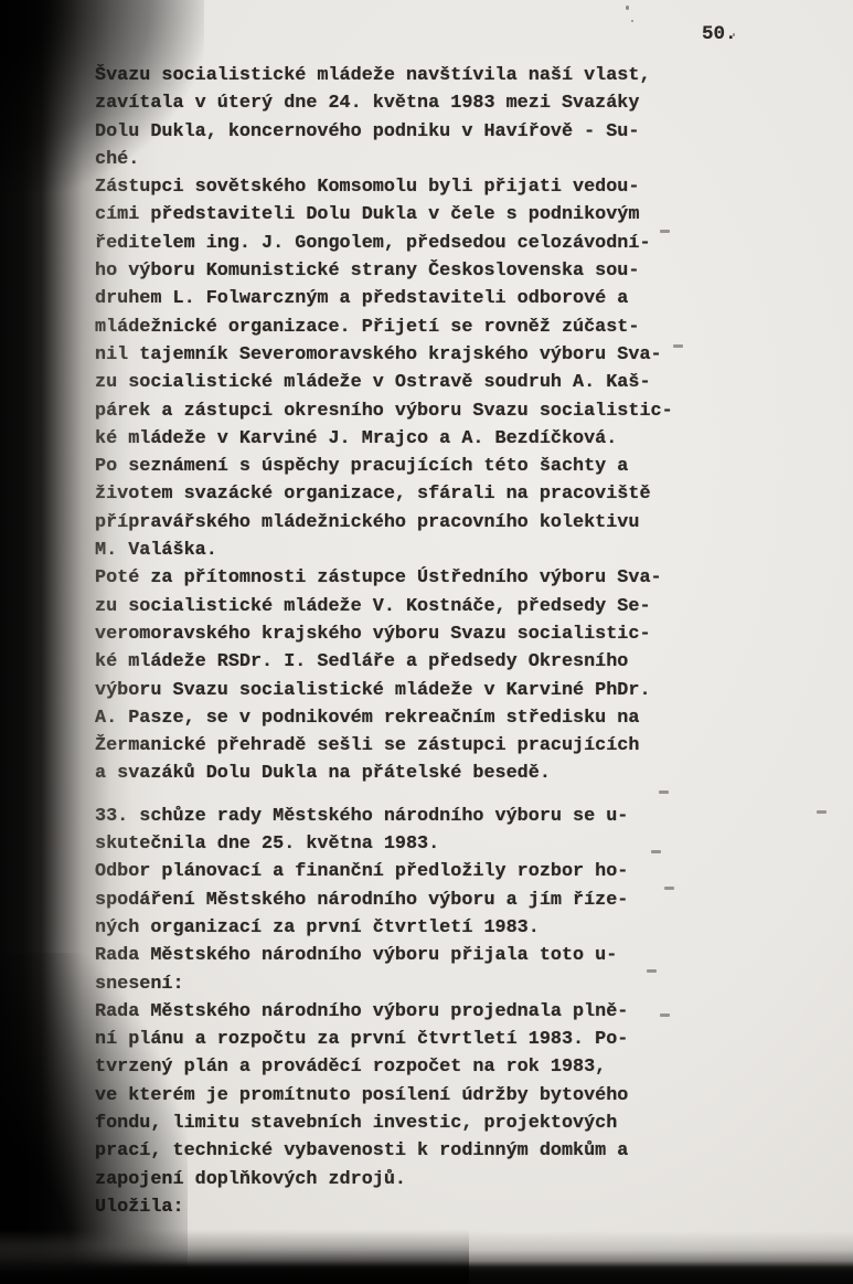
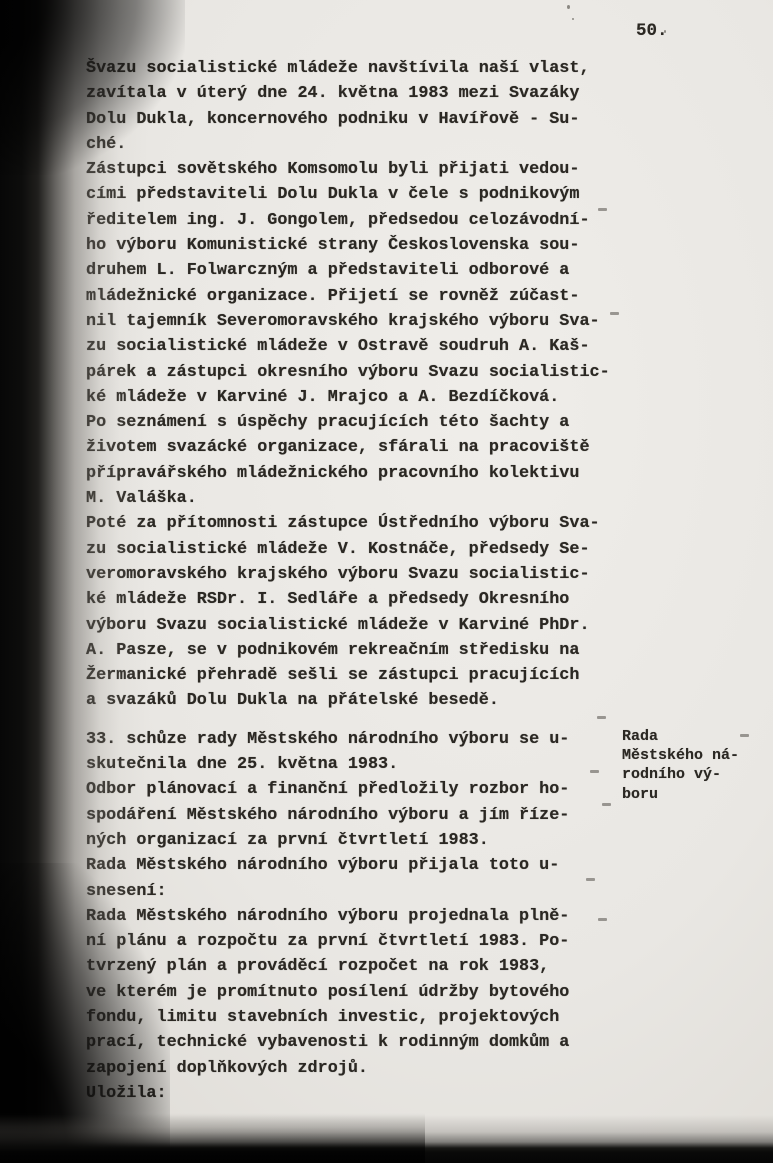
  50.
  alistické mládeže navštívila naší vlast,
  úterý dne 24. května 1983 mezi Svazáky
  , koncernového podniku v Havířově - Su-
  ovětského Komsomolu byli přijati vedou-
  ředstaviteli Dolu Dukla v čele s podnikovým
  lem ing. J. Gongolem, předsedou celozávodní-
  oru Komunistické strany Československa sou-
  L. Folwarczným a představiteli odborové a
  nické organizace. Přijetí se rovněž zúčast-
  jemník Severomoravského krajského výboru Sva-
  ialistické mládeže v Ostravě soudruh A. Kaš-
  a zástupci okresního výboru Svazu socialistic-
  deže v Karviné J. Mrajco a A. Bezdíčková.
  námení s úspěchy pracujících této šachty a
  m svazácké organizace, sfárali na pracoviště
  vářského mládežnického pracovního kolektivu
  a přítomnosti zástupce Ústředního výboru Sva-
  ialistické mládeže V. Kostnáče, předsedy Se-
  ravského krajského výboru Svazu socialistic-
  deže RSDr. I. Sedláře a předsedy Okresního
  Svazu socialistické mládeže v Karviné PhDr.
  ze, se v podnikovém rekreačním středisku na
  ické přehradě sešli se zástupci pracujících
  áků Dolu Dukla na přátelské besedě.
  hůze rady Městského národního výboru se u-
  nila dne 25. května 1983.
  plánovací a finanční předložily rozbor ho-
  ení Městského národního výboru a jím říze-
  rganizací za první čtvrtletí 1983.
  tského národního výboru přijala toto u-
  tského národního výboru projednala plně-
  a rozpočtu za první čtvrtletí 1983. Po-
  plán a prováděcí rozpočet na rok 1983,
  m je promítnuto posílení údržby bytového
  imitu stavebních investic, projektových
  echnické vybavenosti k rodinným domkům a
+ Rada
+ Městského ná-
+ rodního vý-
+ boru
